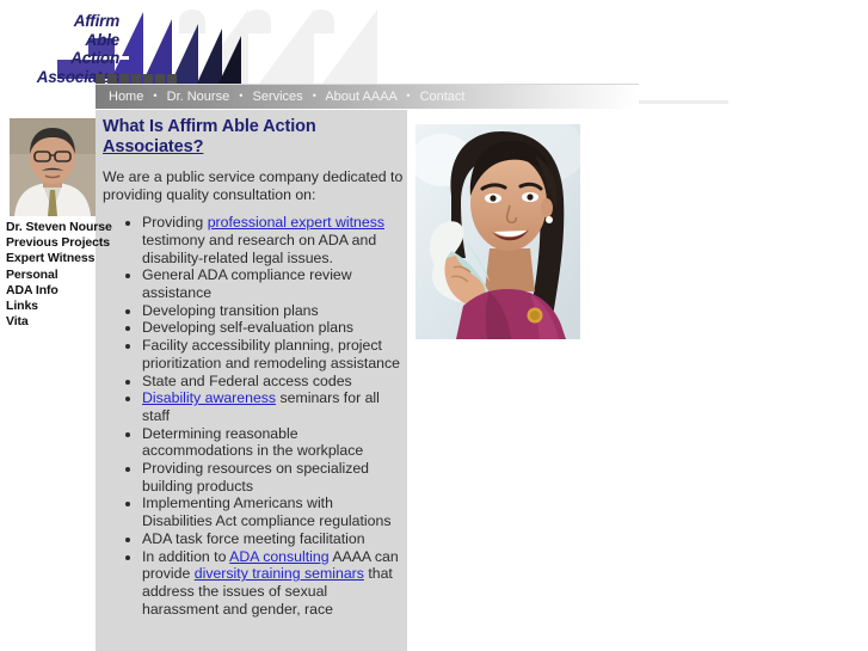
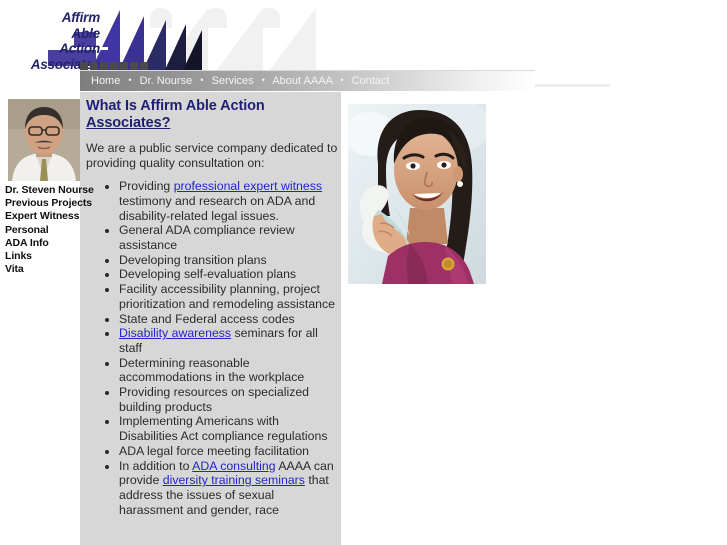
  Affirm
  Able
  Action
  Associa
  Home • Dr. Nourse • Services • About AAAA • Contact
  Dr. Steven Nourse
  Previous Projects
  Expert Witness
  Personal
  ADA Info
  Links
  Vita
  What Is Affirm Able Action
  Associates?
  We are a public service company dedicated to providing quality consultation on:
  Providing professional expert witness testimony and research on ADA and disability-related legal issues.
  General ADA compliance review assistance
  Developing transition plans
  Developing self-evaluation plans
  Facility accessibility planning, project prioritization and remodeling assistance
  State and Federal access codes
  Disability awareness seminars for all staff
  Determining reasonable accommodations in the workplace
  Providing resources on specialized building products
  Implementing Americans with Disabilities Act compliance regulations
- ADA task force meeting facilitation
+ ADA legal force meeting facilitation
  In addition to ADA consulting AAAA can provide diversity training seminars that address the issues of sexual harassment and gender, race
